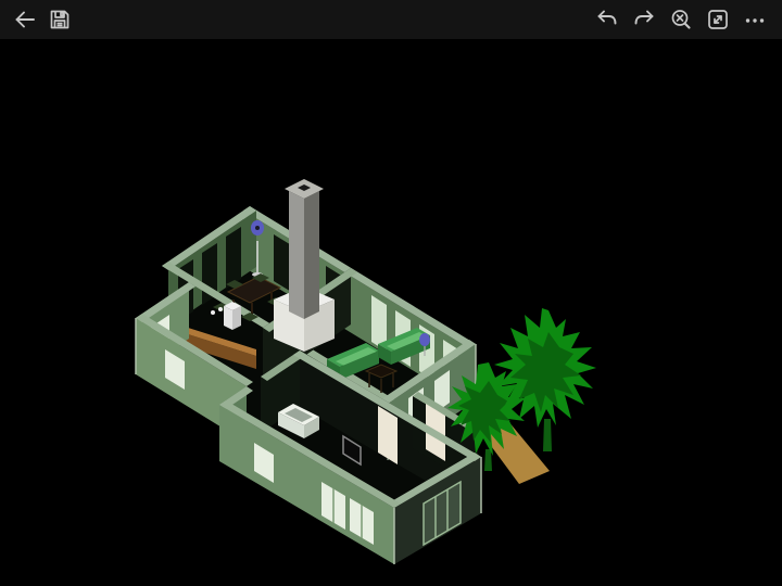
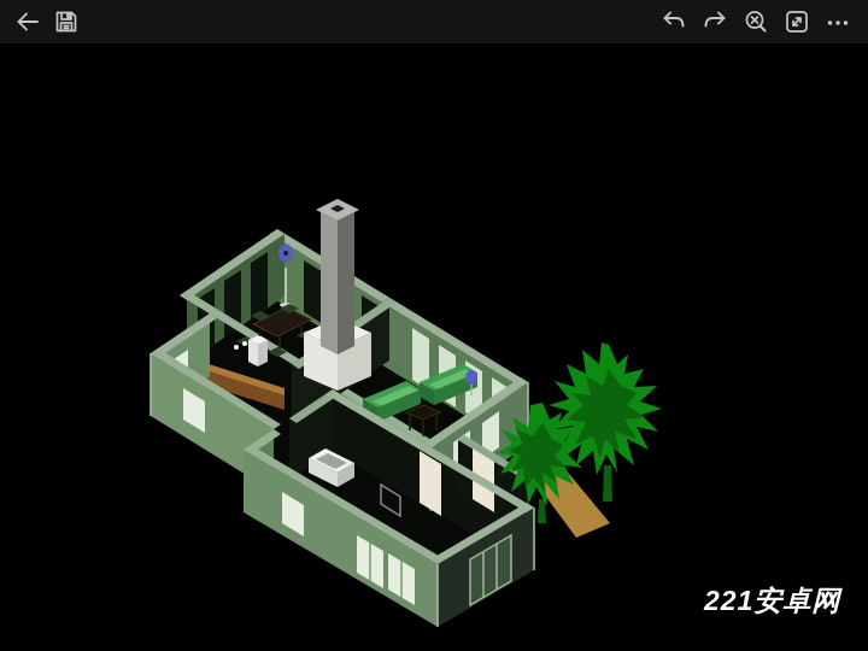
+ 221安卓网
